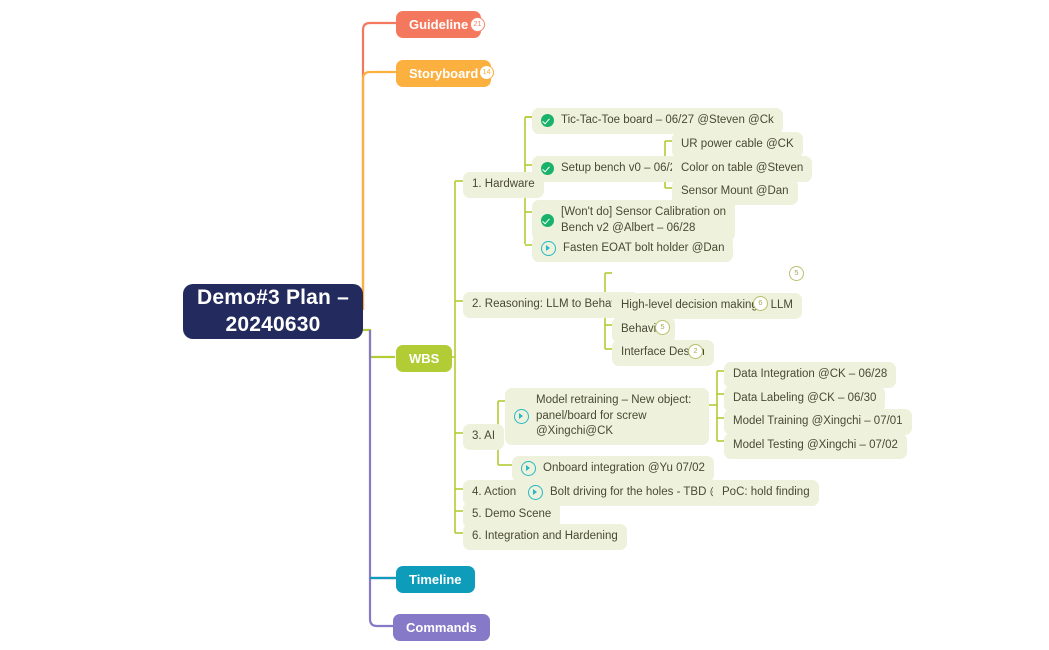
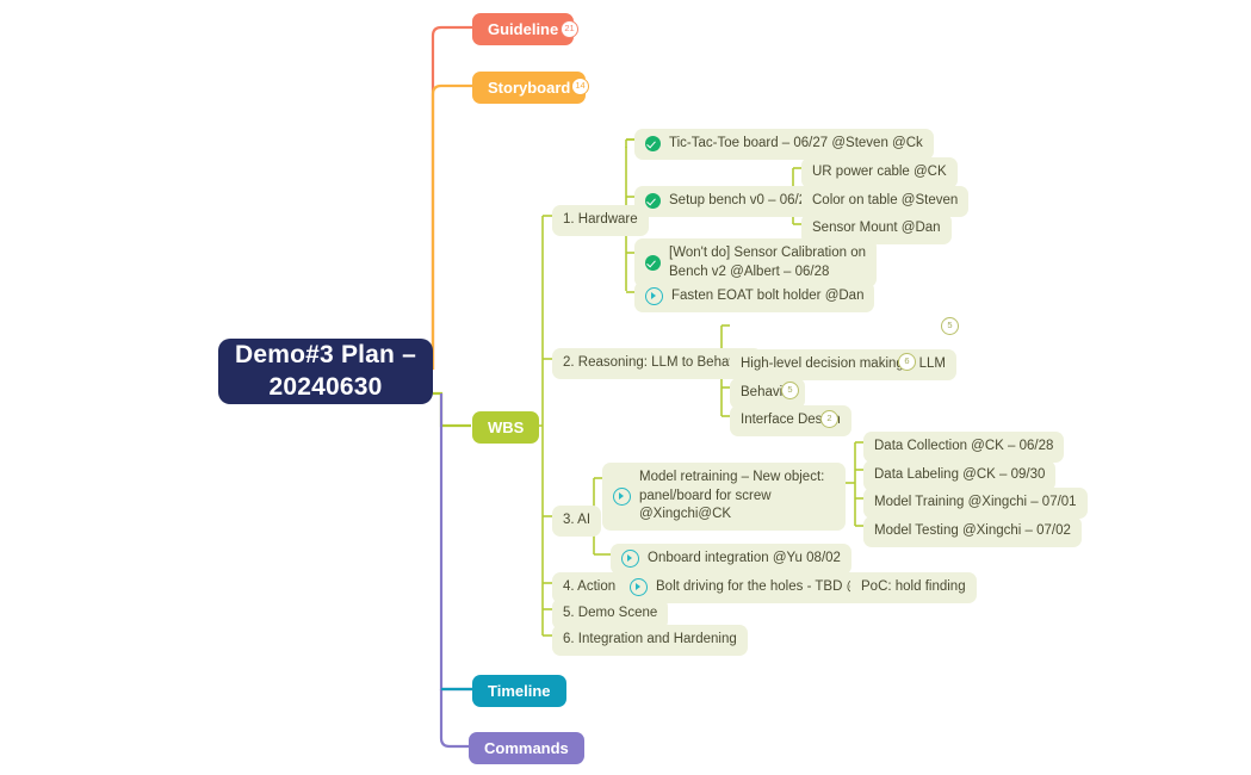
  Demo#3 Plan –
  20240630
  Guideline
  21
  Storyboard
  14
  WBS
  Timeline
  Commands
  1. Hardware
  2. Reasoning: LLM to Beha
  3. AI
  4. Action
  5. Demo Scene
  6. Integration and Hardening
  Tic-Tac-Toe board – 06/27 @Steven @Ck
  Setup bench v0 – 06/
  [Won't do] Sensor Calibration on Bench v2 @Albert – 06/28
  Fasten EOAT bolt holder @Dan
  UR power cable @CK
  Color on table @Steven
  Sensor Mount @Dan
  5
  High-level decision makin LLM
  6
  5
  Interface Des
  2
  Model retraining – New object: panel/board for screw @Xingchi@CK
- Onboard integration @Yu 07/02
+ Onboard integration @Yu 08/02
- Data Integration @CK – 06/28
+ Data Collection @CK – 06/28
- Data Labeling @CK – 06/30
+ Data Labeling @CK – 09/30
  Model Training @Xingchi – 07/01
  Model Testing @Xingchi – 07/02
  Bolt driving for the holes - TBD
  PoC: hold finding
